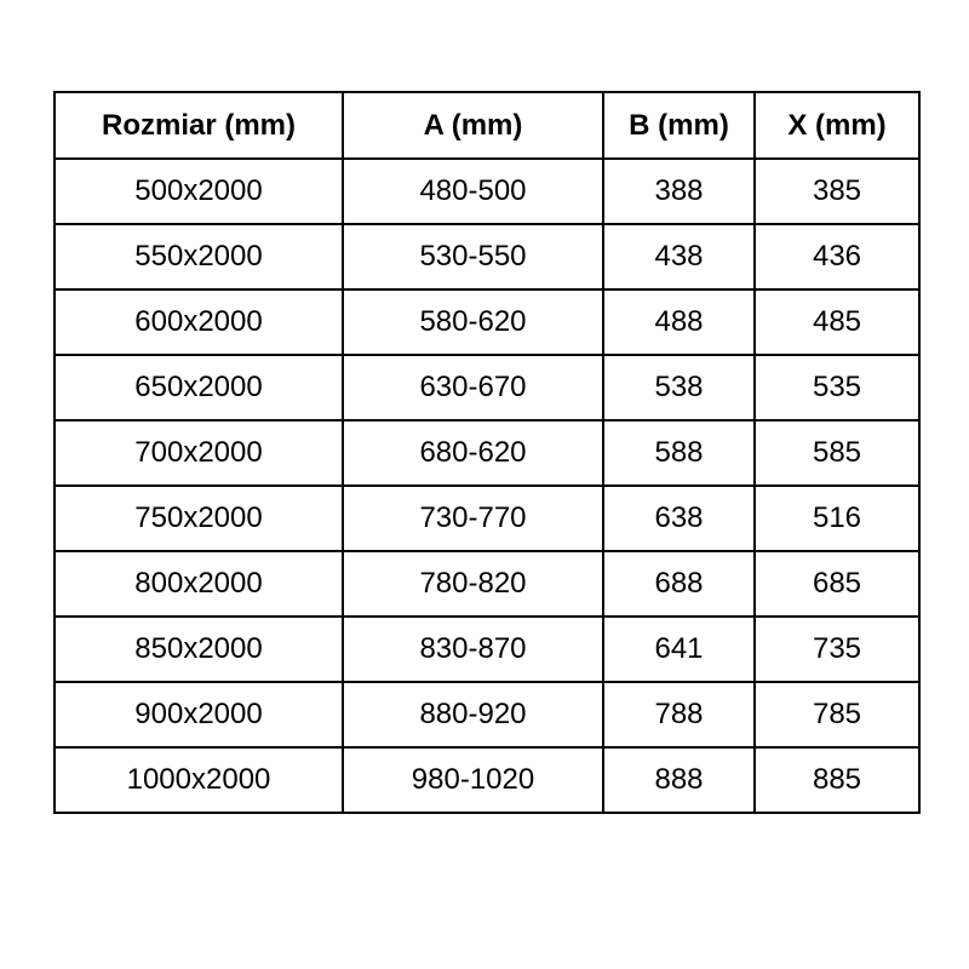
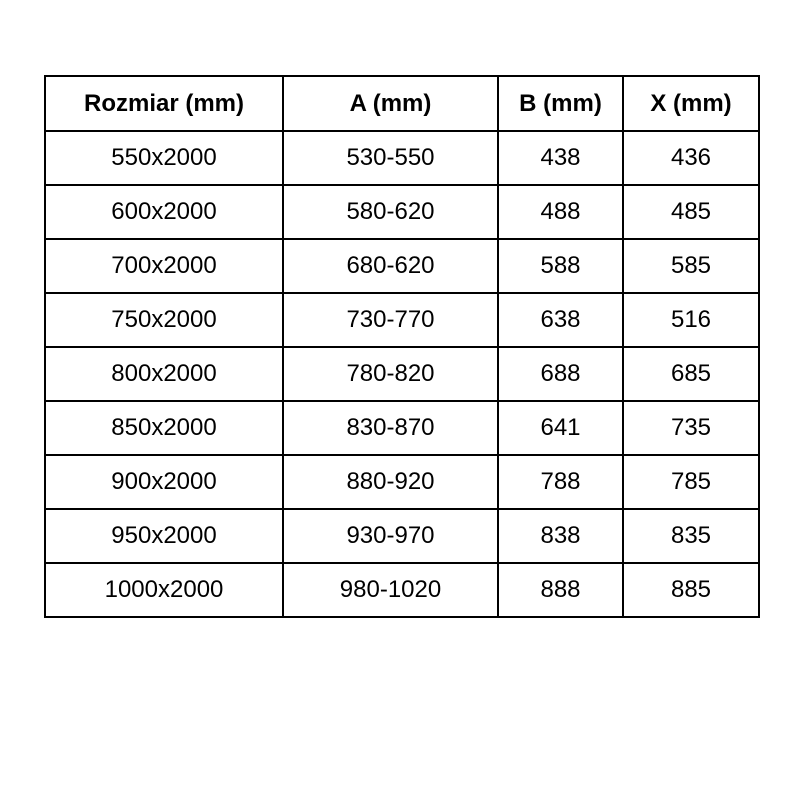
  Rozmiar (mm)	A (mm)	B (mm)	X (mm)
- 500x2000	480-500	388	385
  550x2000	530-550	438	436
  600x2000	580-620	488	485
- 650x2000	630-670	538	535
  700x2000	680-620	588	585
  750x2000	730-770	638	516
  800x2000	780-820	688	685
  850x2000	830-870	641	735
  900x2000	880-920	788	785
+ 950x2000	930-970	838	835
  1000x2000	980-1020	888	885
